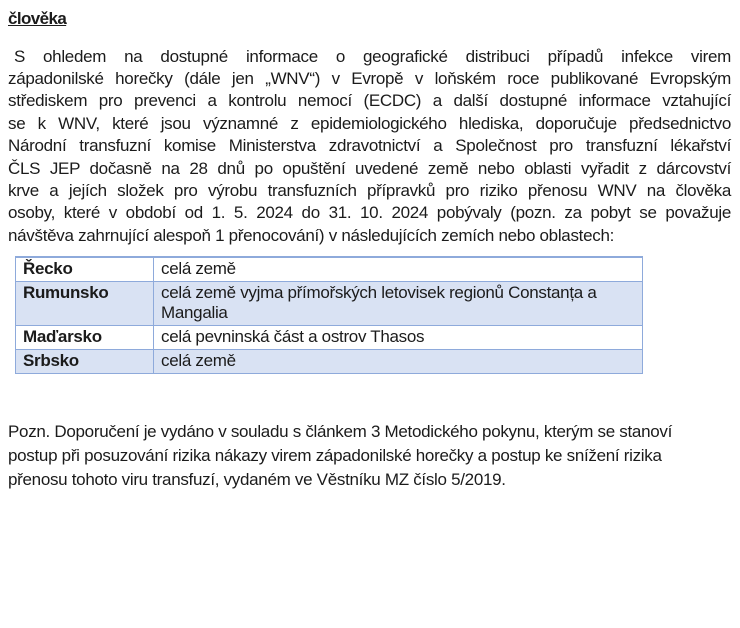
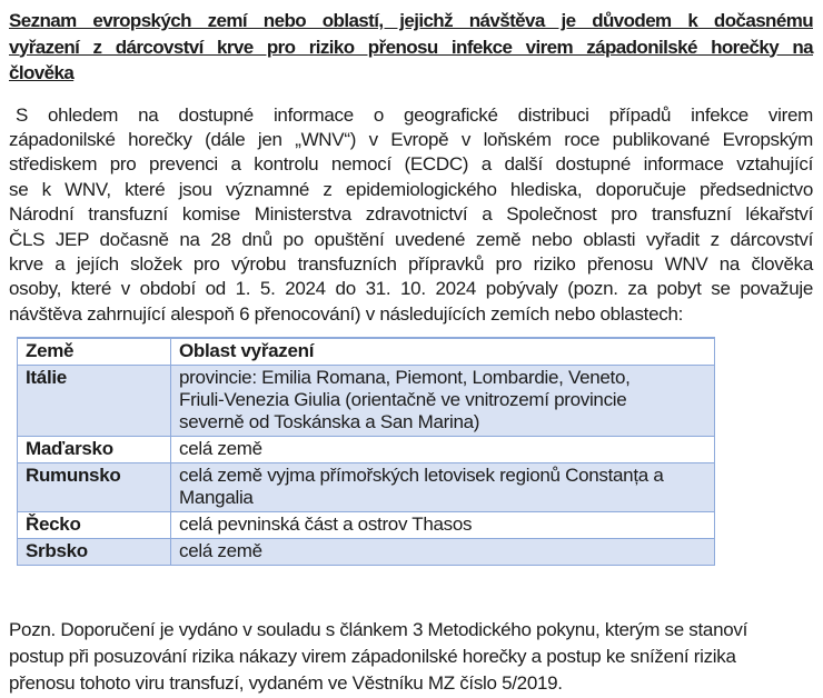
+ Seznam evropských zemí nebo oblastí, jejichž návštěva je důvodem k dočasnému
+ vyřazení z dárcovství krve pro riziko přenosu infekce virem západonilské horečky na
  člověka
  S ohledem na dostupné informace o geografické distribuci případů infekce virem
  západonilské horečky (dále jen „WNV“) v Evropě v loňském roce publikované Evropským
  střediskem pro prevenci a kontrolu nemocí (ECDC) a další dostupné informace vztahující
  se k WNV, které jsou významné z epidemiologického hlediska, doporučuje předsednictvo
  Národní transfuzní komise Ministerstva zdravotnictví a Společnost pro transfuzní lékařství
  ČLS JEP dočasně na 28 dnů po opuštění uvedené země nebo oblasti vyřadit z dárcovství
  krve a jejích složek pro výrobu transfuzních přípravků pro riziko přenosu WNV na člověka
  osoby, které v období od 1. 5. 2024 do 31. 10. 2024 pobývaly (pozn. za pobyt se považuje
- návštěva zahrnující alespoň 1 přenocování) v následujících zemích nebo oblastech:
+ návštěva zahrnující alespoň 6 přenocování) v následujících zemích nebo oblastech:
+ Země	Oblast vyřazení
+ Itálie	provincie: Emilia Romana, Piemont, Lombardie, Veneto, Friuli-Venezia Giulia (orientačně ve vnitrozemí provincie severně od Toskánska a San Marina)
- Řecko	celá země
+ Maďarsko	celá země
  Rumunsko	celá země vyjma přímořských letovisek regionů Constanța a Mangalia
- Maďarsko	celá pevninská část a ostrov Thasos
+ Řecko	celá pevninská část a ostrov Thasos
  Srbsko	celá země
  Pozn. Doporučení je vydáno v souladu s článkem 3 Metodického pokynu, kterým se stanoví
  postup při posuzování rizika nákazy virem západonilské horečky a postup ke snížení rizika
  přenosu tohoto viru transfuzí, vydaném ve Věstníku MZ číslo 5/2019.
